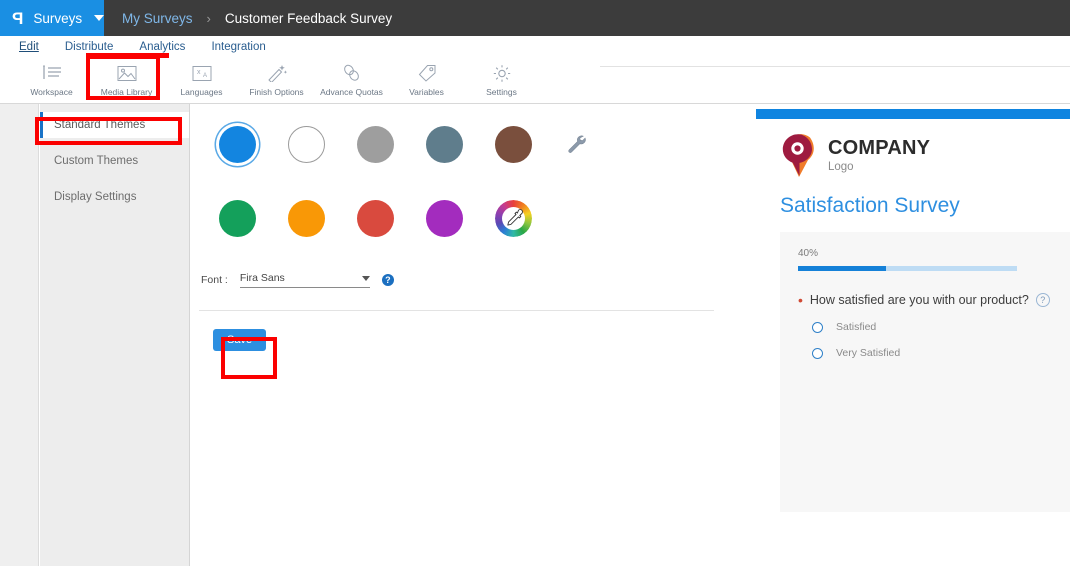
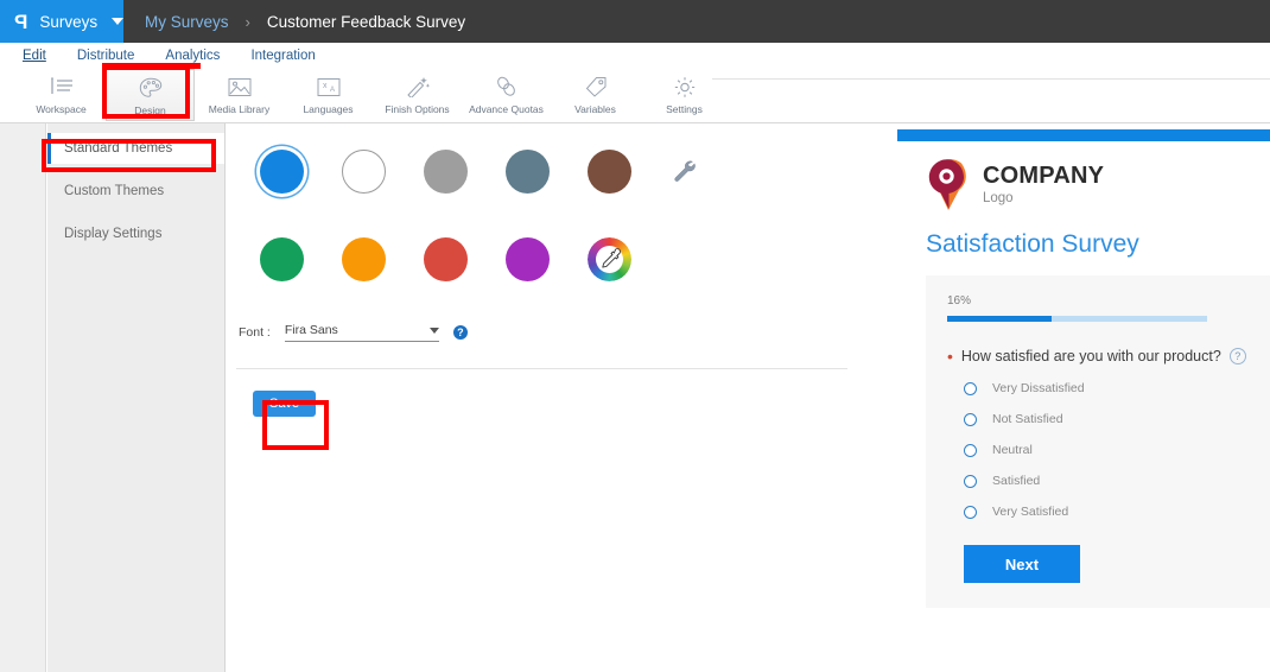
  Surveys
  My Surveys
  ›
  Customer Feedback Survey
  Edit
  Distribute
  Analytics
  Integration
  Workspace
+ Design
  Media Library
  Languages
  Finish Options
  Advance Quotas
  Variables
  Settings
  Standard Themes
  Custom Themes
  Display Settings
  Font :
  Fira Sans
  ?
  Save
  COMPANY
  Logo
  Satisfaction Survey
- 40%
+ 16%
  •
  How satisfied are you with our product?
  ?
+ Very Dissatisfied
+ Not Satisfied
+ Neutral
  Satisfied
  Very Satisfied
+ Next
